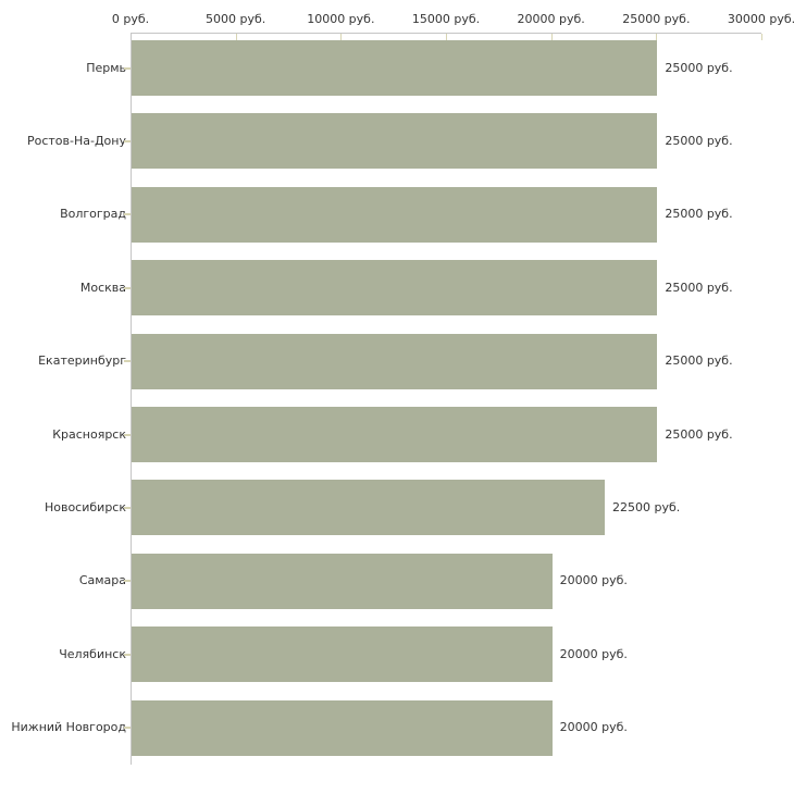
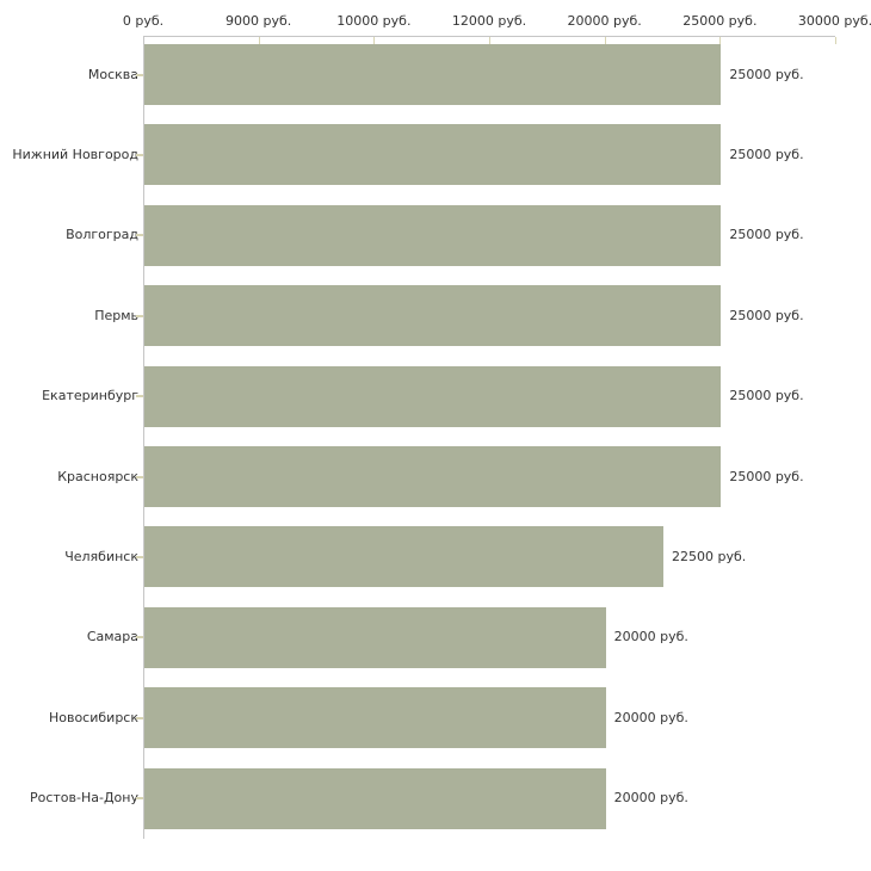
  0 руб.
- 5000 руб.
+ 9000 руб.
  10000 руб.
- 15000 руб.
+ 12000 руб.
  20000 руб.
  25000 руб.
  30000 руб.
- Пермь
+ Москва
  25000 руб.
- Ростов-На-Дону
+ Нижний Новгород
  25000 руб.
  Волгоград
  25000 руб.
- Москва
+ Пермь
  25000 руб.
  Екатеринбур
  25000 руб.
  Красноярск
  25000 руб.
- Новосибирск
+ Челябинск
  22500 руб.
  Самара
  20000 руб.
- Челябинск
+ Новосибирск
  20000 руб.
- Нижний Новгород
+ Ростов-На-Дону
  20000 руб.
